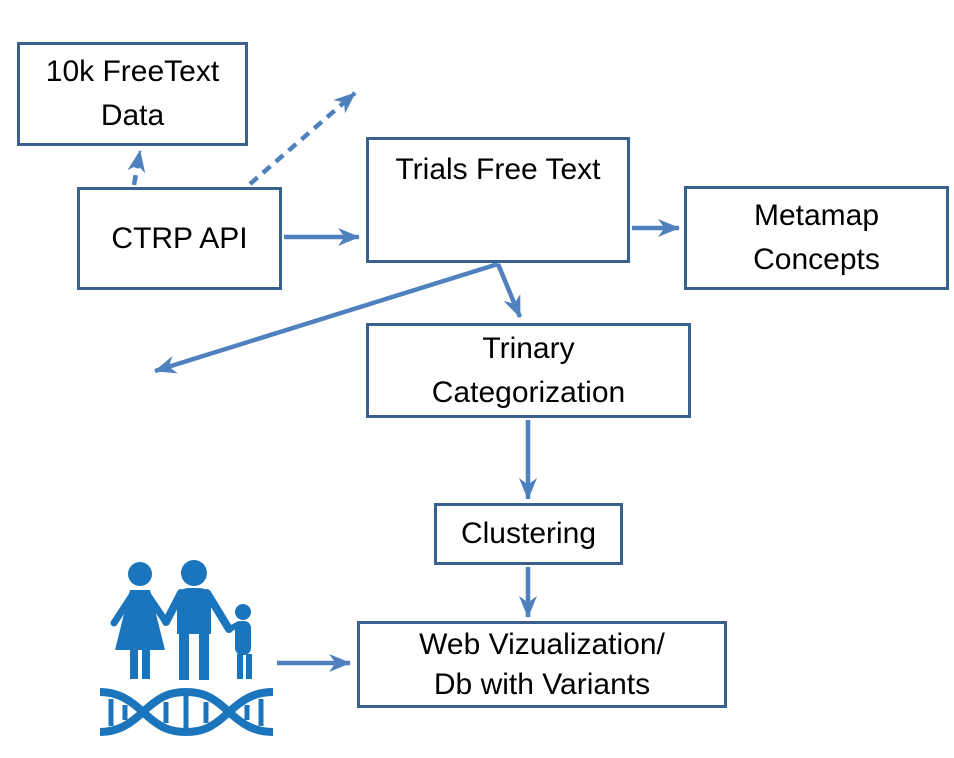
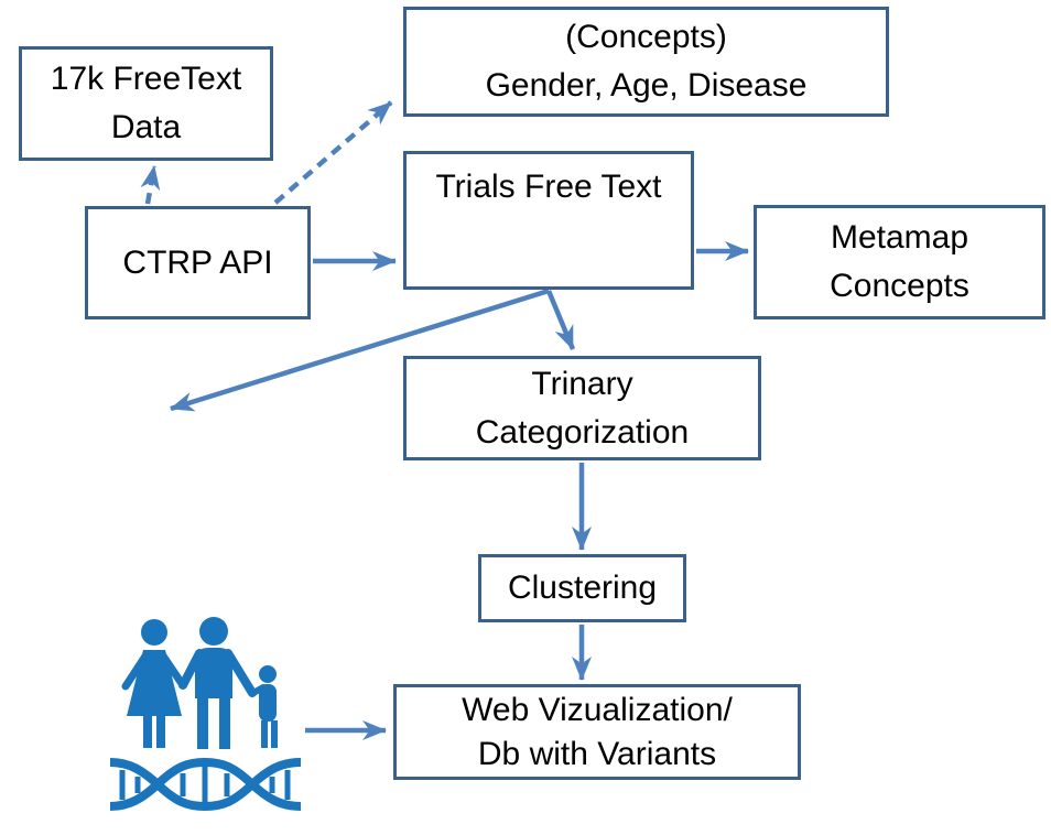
- 10k FreeText
+ 17k FreeText
  Data
+ (Concepts)
+ Gender, Age, Disease
  CTRP API
  Trials Free Text
  Metamap
  Concepts
  Trinary
  Categorization
  Clustering
  Web Vizualization/
  Db with Variants
